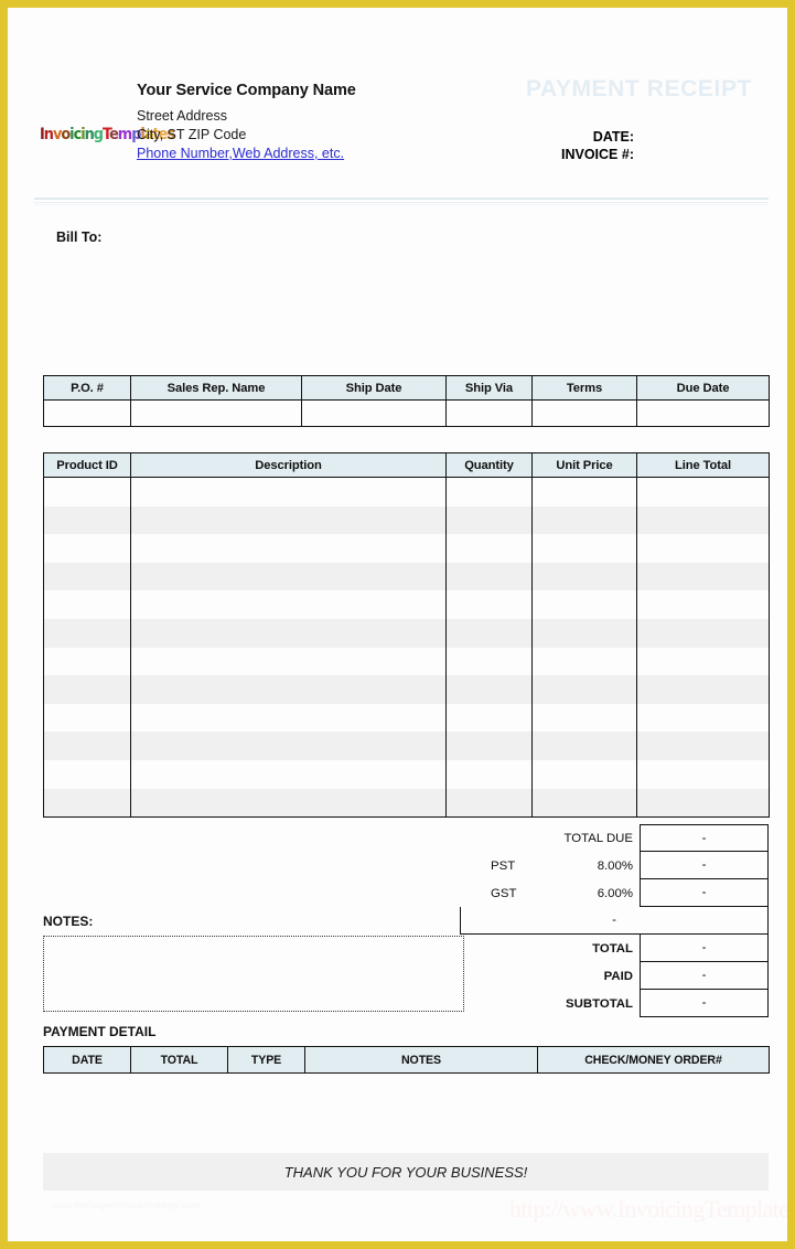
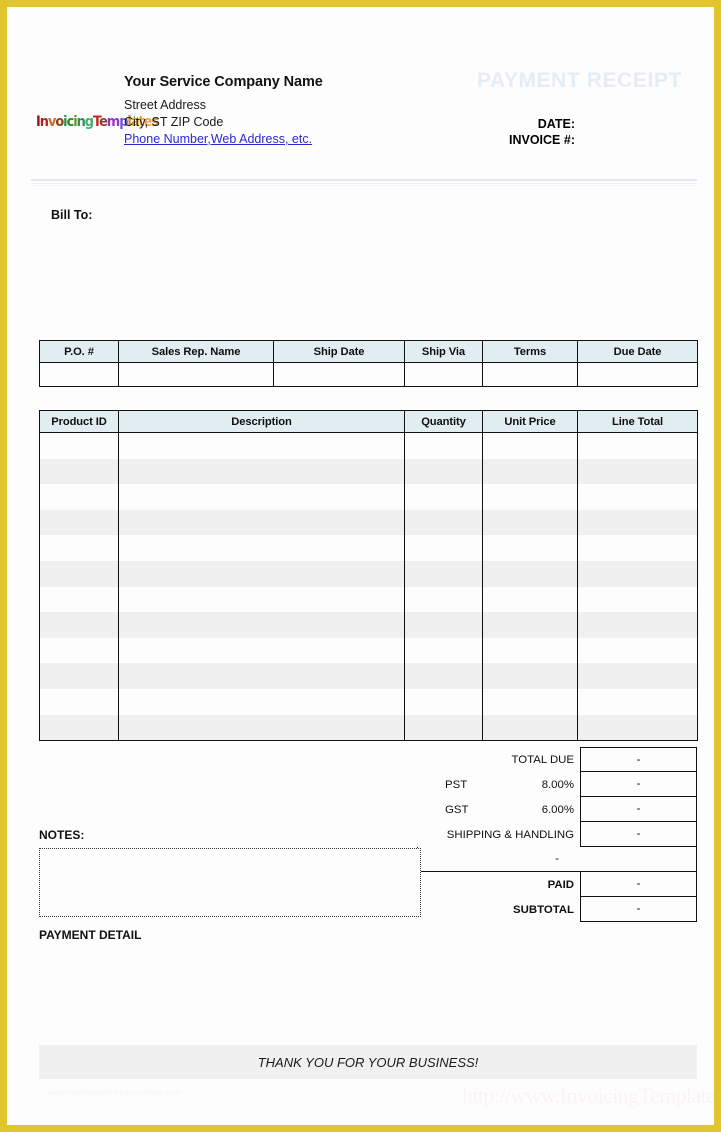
  InvoicingTemplates
  Your Service Company Name
  Street Address
  City, ST ZIP Code
  Phone Number,Web Address, etc.
  PAYMENT RECEIPT
  DATE:
  INVOICE #:
  Bill To:
  P.O. #	Sales Rep. Name	Ship Date	Ship Via	Terms	Due Date
  Product ID	Description	Quantity	Unit Price	Line Total
  TOTAL DUE
  -
  PST
  8.00%
  -
  GST
  6.00%
  -
+ SHIPPING & HANDLING
  -
- TOTAL
  -
  PAID
  -
  SUBTOTAL
  -
  NOTES:
  PAYMENT DETAIL
- DATE	TOTAL	TYPE	NOTES	CHECK/MONEY ORDER#
  THANK YOU FOR YOUR BUSINESS!
  http://www.InvoicingTemplate
